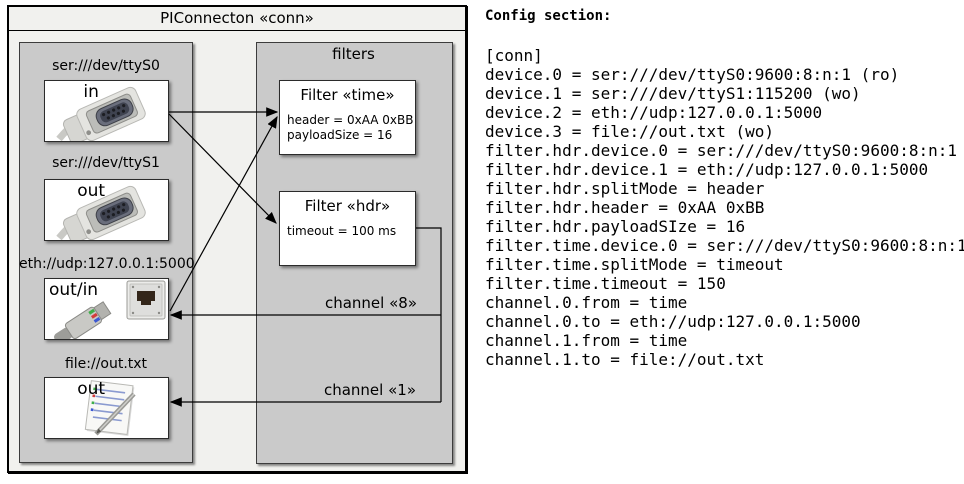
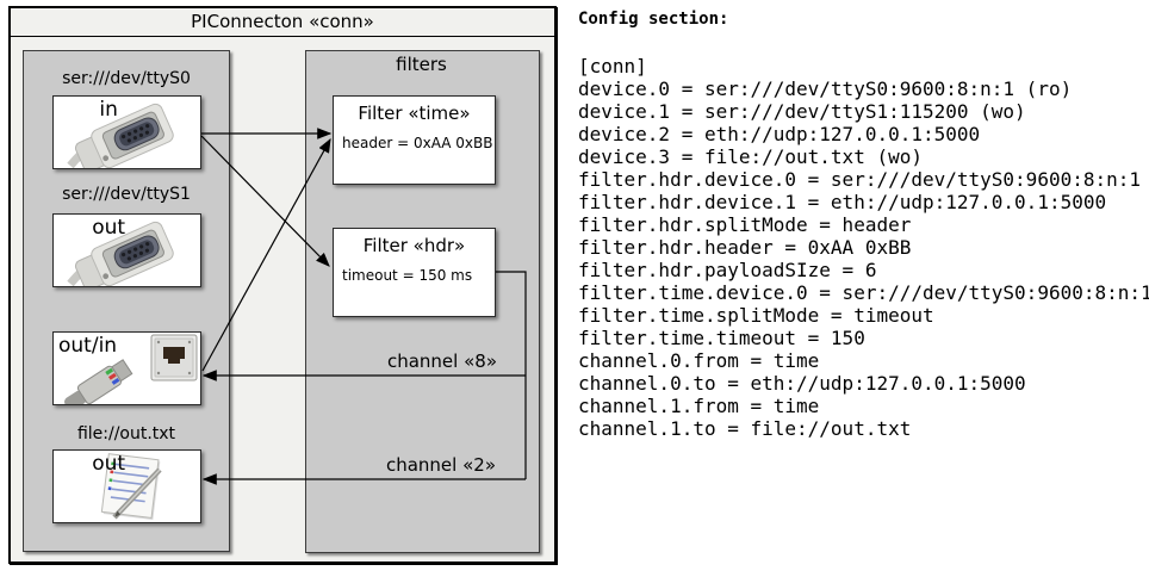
  PIConnecton «conn»
  filters
  ser:///dev/ttyS0
  in
  ser:///dev/ttyS1
  out
- eth://udp:127.0.0.1:5000
  out/in
  file://out.txt
  out
  Filter «time»
  header = 0xAA 0xBB
- payloadSize = 16
  Filter «hdr»
- timeout = 100 ms
+ timeout = 150 ms
  channel «8»
- channel «1»
+ channel «2»
  Config section:
  [conn]
  device.0 = ser:///dev/ttyS0:9600:8:n:1 (ro)
  device.1 = ser:///dev/ttyS1:115200 (wo)
  device.2 = eth://udp:127.0.0.1:5000
  device.3 = file://out.txt (wo)
  filter.hdr.device.0 = ser:///dev/ttyS0:9600:8:n:1
  filter.hdr.device.1 = eth://udp:127.0.0.1:5000
  filter.hdr.splitMode = header
  filter.hdr.header = 0xAA 0xBB
- filter.hdr.payloadSIze = 16
+ filter.hdr.payloadSIze = 6
  filter.time.device.0 = ser:///dev/ttyS0:9600:8:n:1
  filter.time.splitMode = timeout
  filter.time.timeout = 150
  channel.0.from = time
  channel.0.to = eth://udp:127.0.0.1:5000
  channel.1.from = time
  channel.1.to = file://out.txt
